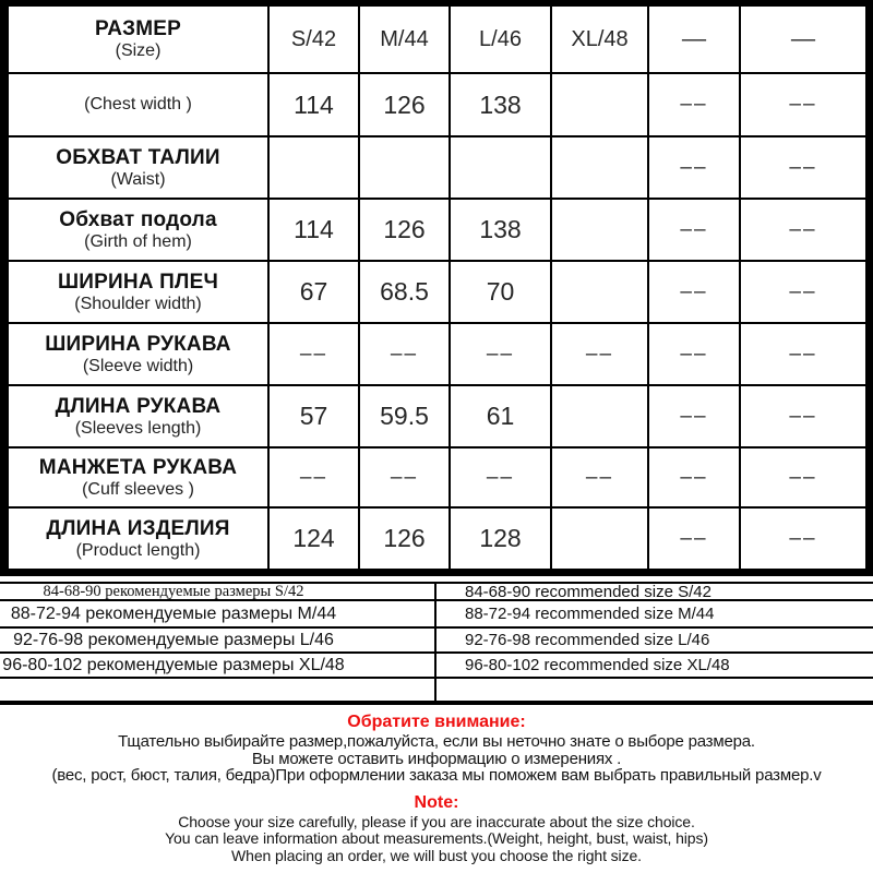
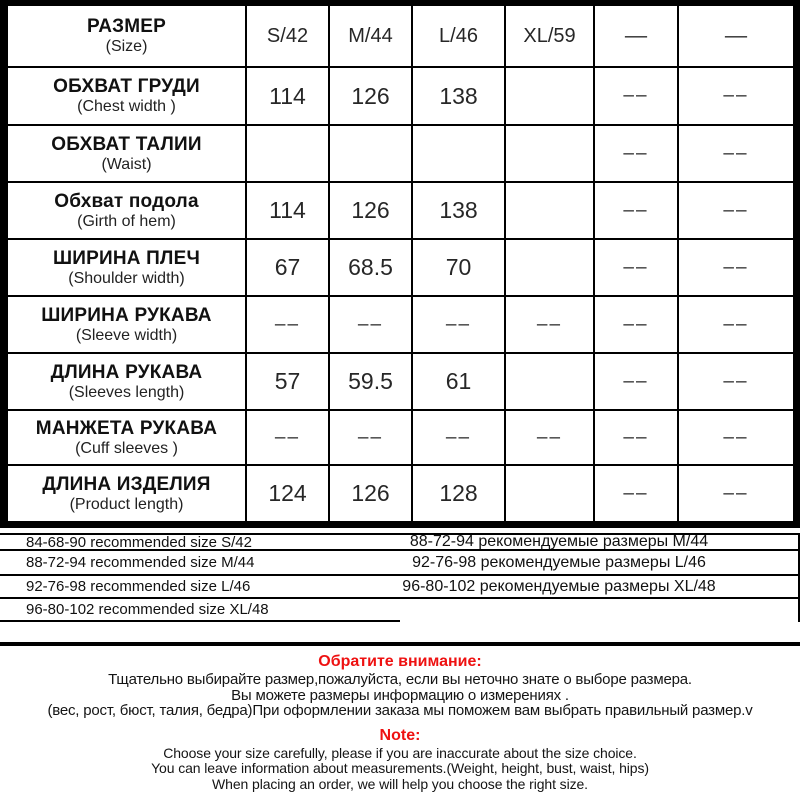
  РАЗМЕР
  (Size)
  S/42
  M/44
  L/46
- XL/48
+ XL/59
  ––
  ––
+ ОБХВАТ ГРУДИ
  (Chest width )
  114
  126
  138
  ––
  ––
  ОБХВАТ ТАЛИИ
  (Waist)
  ––
  ––
  Обхват подола
  (Girth of hem)
  114
  126
  138
  ––
  ––
  ШИРИНА ПЛЕЧ
  (Shoulder width)
  67
  68.5
  70
  ––
  ––
  ШИРИНА РУКАВА
  (Sleeve width)
  ––
  ––
  ––
  ––
  ––
  ––
  ДЛИНА РУКАВА
  (Sleeves length)
  57
  59.5
  61
  ––
  ––
  МАНЖЕТА РУКАВА
  (Cuff sleeves )
  ––
  ––
  ––
  ––
  ––
  ––
  ДЛИНА ИЗДЕЛИЯ
  (Product length)
  124
  126
  128
  ––
  ––
- 84-68-90 рекомендуемые размеры S/42
  84-68-90 recommended size S/42
  88-72-94 рекомендуемые размеры M/44
  88-72-94 recommended size M/44
  92-76-98 рекомендуемые размеры L/46
  92-76-98 recommended size L/46
  96-80-102 рекомендуемые размеры XL/48
  96-80-102 recommended size XL/48
  Обратите внимание:
  Тщательно выбирайте размер,пожалуйста, если вы неточно знате о выборе размера.
- Вы можете оставить информацию о измерениях .
+ Вы можете размеры информацию о измерениях .
  (вес, рост, бюст, талия, бедра)При оформлении заказа мы поможем вам выбрать правильный размер.v
  Note:
  Choose your size carefully, please if you are inaccurate about the size choice.
  You can leave information about measurements.(Weight, height, bust, waist, hips)
- When placing an order, we will bust you choose the right size.
+ When placing an order, we will help you choose the right size.
